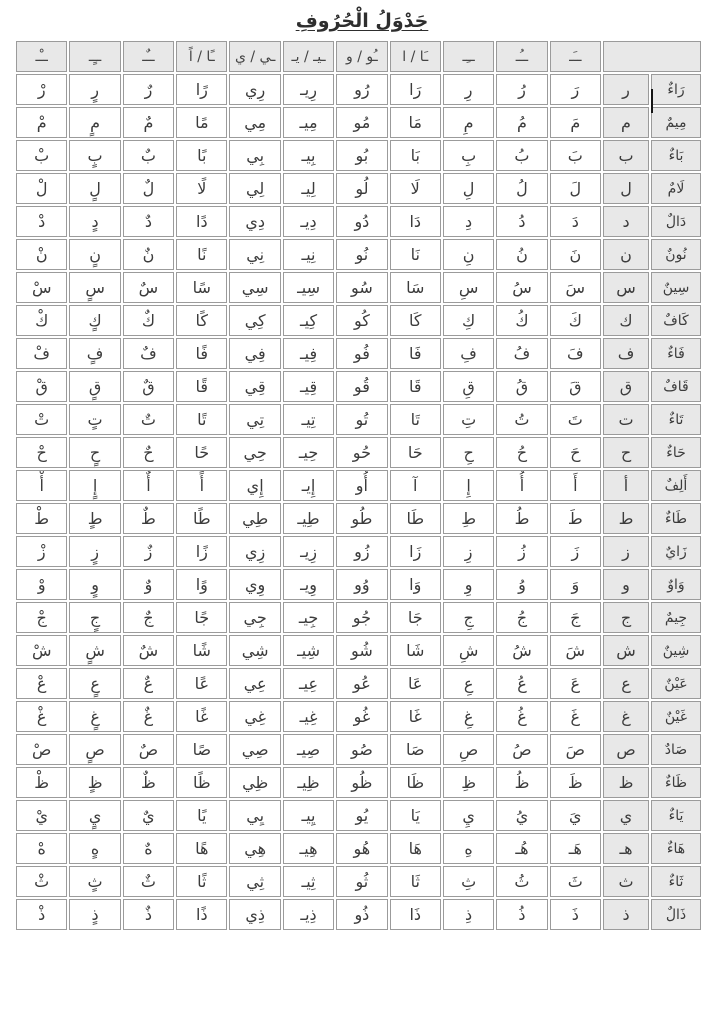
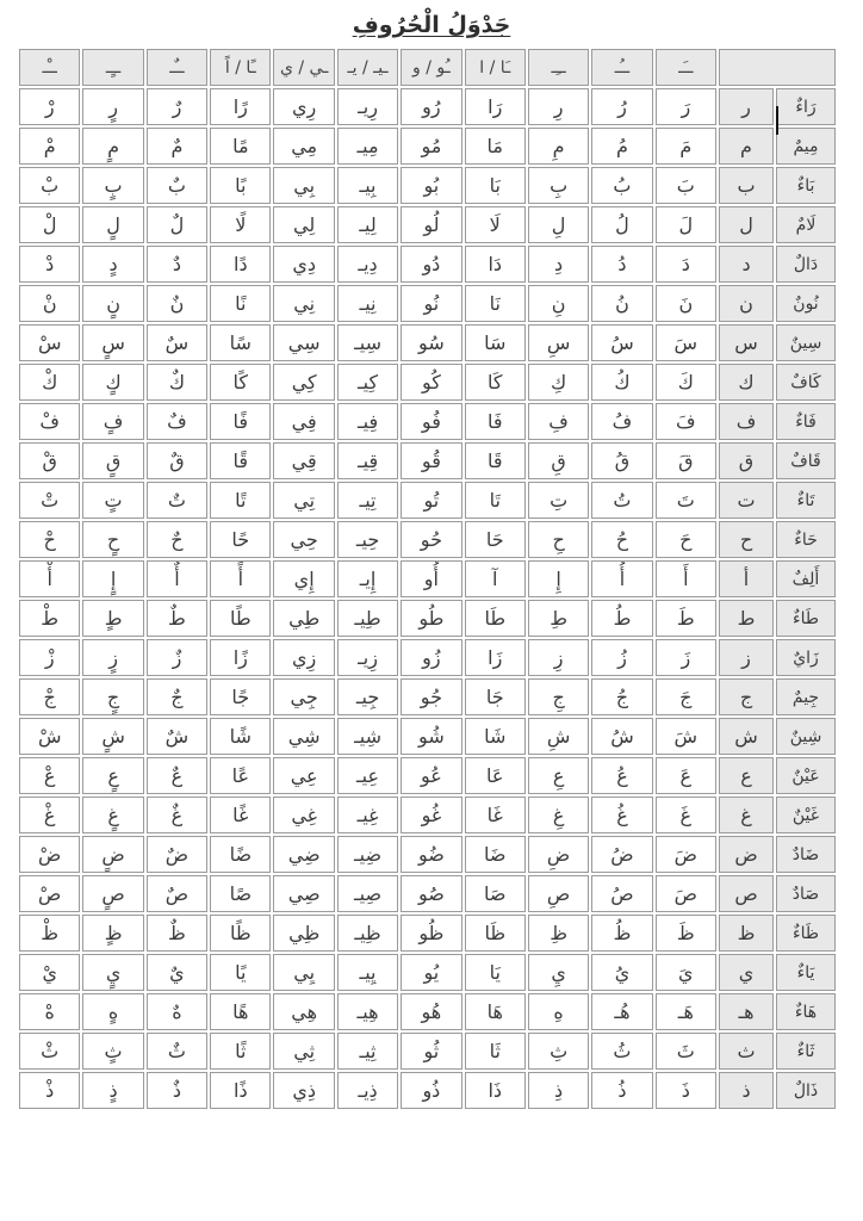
  جَدْوَلُ الْحُرُوفِ
  	ــَـ	ــُـ	ــِـ	ـَا / ا	ـُو / و	ـيـ / يـ	ـي / ي	ـًا / اً	ــٌـ	ــٍـ	ــْـ
  رَاءٌ	ر	رَ	رُ	رِ	رَا	رُو	رِيـ	رِي	رًا	رٌ	رٍ	رْ
  مِيمٌ	م	مَ	مُ	مِ	مَا	مُو	مِيـ	مِي	مًا	مٌ	مٍ	مْ
  بَاءٌ	ب	بَ	بُ	بِ	بَا	بُو	بِيـ	بِي	بًا	بٌ	بٍ	بْ
  لَامٌ	ل	لَ	لُ	لِ	لَا	لُو	لِيـ	لِي	لًا	لٌ	لٍ	لْ
  دَالٌ	د	دَ	دُ	دِ	دَا	دُو	دِيـ	دِي	دًا	دٌ	دٍ	دْ
  نُونٌ	ن	نَ	نُ	نِ	نَا	نُو	نِيـ	نِي	نًا	نٌ	نٍ	نْ
  سِينٌ	س	سَ	سُ	سِ	سَا	سُو	سِيـ	سِي	سًا	سٌ	سٍ	سْ
  كَافٌ	ك	كَ	كُ	كِ	كَا	كُو	كِيـ	كِي	كًا	كٌ	كٍ	كْ
  فَاءٌ	ف	فَ	فُ	فِ	فَا	فُو	فِيـ	فِي	فًا	فٌ	فٍ	فْ
  قَافٌ	ق	قَ	قُ	قِ	قَا	قُو	قِيـ	قِي	قًا	قٌ	قٍ	قْ
  تَاءٌ	ت	تَ	تُ	تِ	تَا	تُو	تِيـ	تِي	تًا	تٌ	تٍ	تْ
  حَاءٌ	ح	حَ	حُ	حِ	حَا	حُو	حِيـ	حِي	حًا	حٌ	حٍ	حْ
  أَلِفٌ	أ	أَ	أُ	إِ	آ	أُو	إِيـ	إِي	أً	أٌ	إٍ	أْ
  طَاءٌ	ط	طَ	طُ	طِ	طَا	طُو	طِيـ	طِي	طًا	طٌ	طٍ	طْ
  زَايٌ	ز	زَ	زُ	زِ	زَا	زُو	زِيـ	زِي	زًا	زٌ	زٍ	زْ
- وَاوٌ	و	وَ	وُ	وِ	وَا	وُو	وِيـ	وِي	وًا	وٌ	وٍ	وْ
  جِيمٌ	ج	جَ	جُ	جِ	جَا	جُو	جِيـ	جِي	جًا	جٌ	جٍ	جْ
  شِينٌ	ش	شَ	شُ	شِ	شَا	شُو	شِيـ	شِي	شًا	شٌ	شٍ	شْ
  عَيْنٌ	ع	عَ	عُ	عِ	عَا	عُو	عِيـ	عِي	عًا	عٌ	عٍ	عْ
  غَيْنٌ	غ	غَ	غُ	غِ	غَا	غُو	غِيـ	غِي	غًا	غٌ	غٍ	غْ
+ ضَادٌ	ض	ضَ	ضُ	ضِ	ضَا	ضُو	ضِيـ	ضِي	ضًا	ضٌ	ضٍ	ضْ
  صَادٌ	ص	صَ	صُ	صِ	صَا	صُو	صِيـ	صِي	صًا	صٌ	صٍ	صْ
  ظَاءٌ	ظ	ظَ	ظُ	ظِ	ظَا	ظُو	ظِيـ	ظِي	ظًا	ظٌ	ظٍ	ظْ
  يَاءٌ	ي	يَ	يُ	يِ	يَا	يُو	يِيـ	يِي	يًا	يٌ	يٍ	يْ
  هَاءٌ	هـ	هَـ	هُـ	هِ	هَا	هُو	هِيـ	هِي	هًا	هٌ	هٍ	هْ
  ثَاءٌ	ث	ثَ	ثُ	ثِ	ثَا	ثُو	ثِيـ	ثِي	ثًا	ثٌ	ثٍ	ثْ
  ذَالٌ	ذ	ذَ	ذُ	ذِ	ذَا	ذُو	ذِيـ	ذِي	ذًا	ذٌ	ذٍ	ذْ
